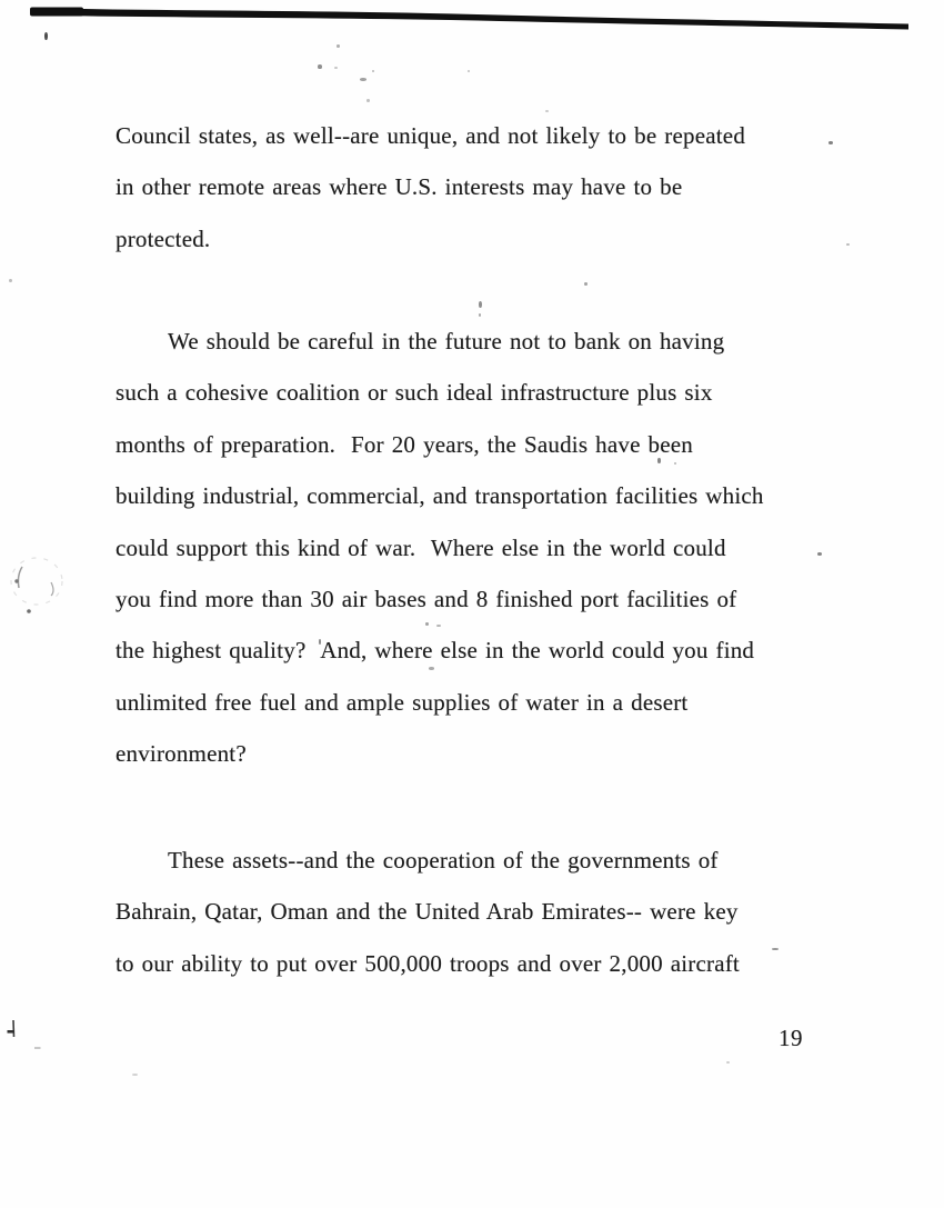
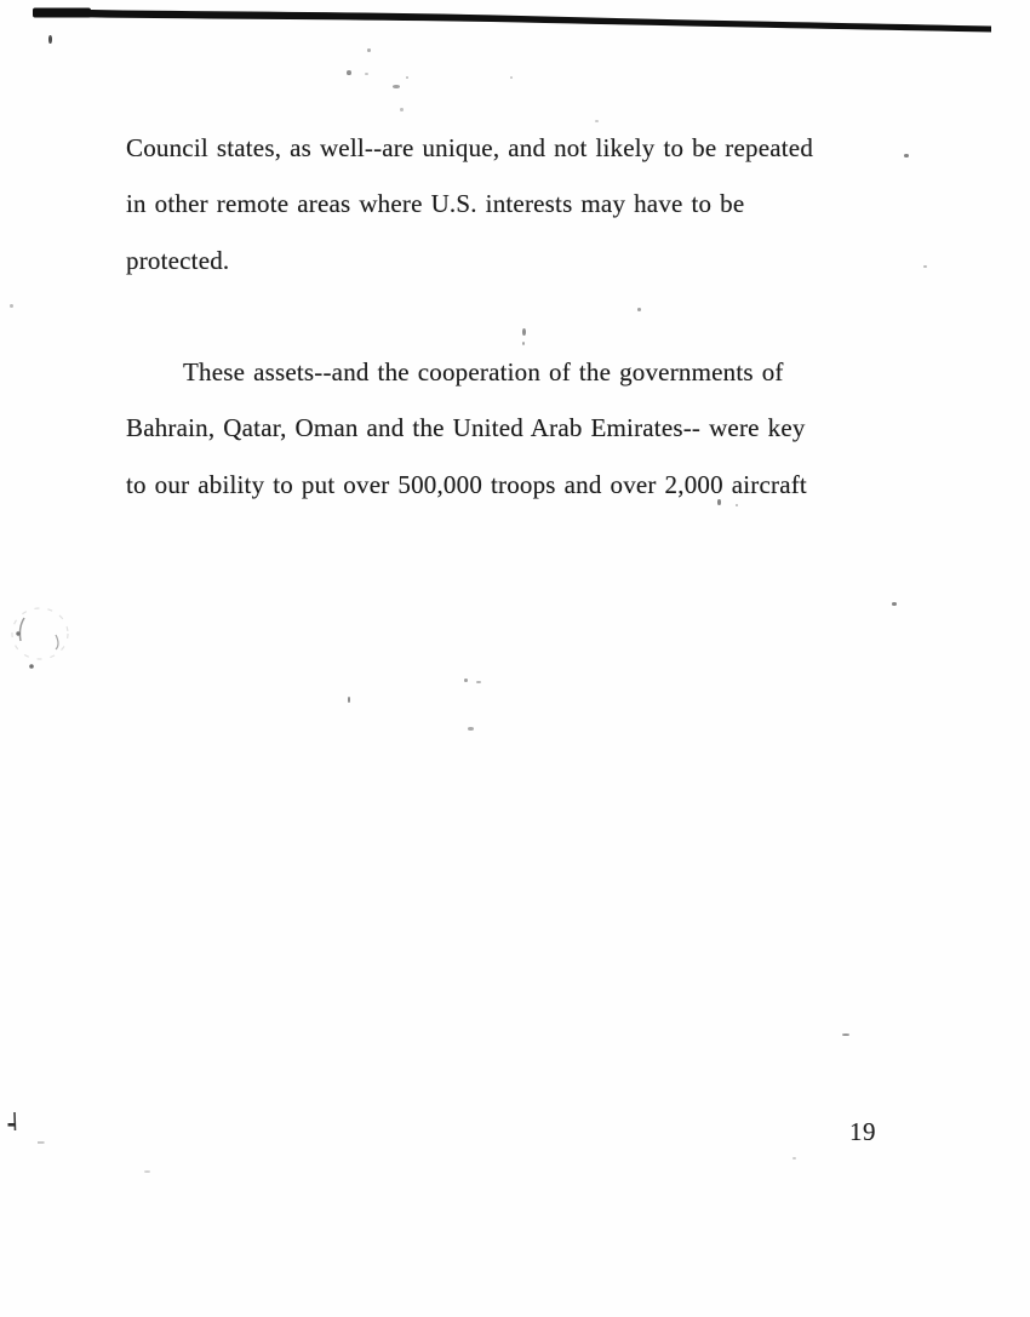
  Council states, as well--are unique, and not likely to be repeated
  in other remote areas where U.S. interests may have to be
  protected.
- We should be careful in the future not to bank on having
- such a cohesive coalition or such ideal infrastructure plus six
- months of preparation. For 20 years, the Saudis have been
- building industrial, commercial, and transportation facilities which
- could support this kind of war. Where else in the world could
- you find more than 30 air bases and 8 finished port facilities of
- the highest quality? And, where else in the world could you find
- unlimited free fuel and ample supplies of water in a desert
- environment?
  These assets--and the cooperation of the governments of
  Bahrain, Qatar, Oman and the United Arab Emirates-- were key
  to our ability to put over 500,000 troops and over 2,000 aircraft
  19
